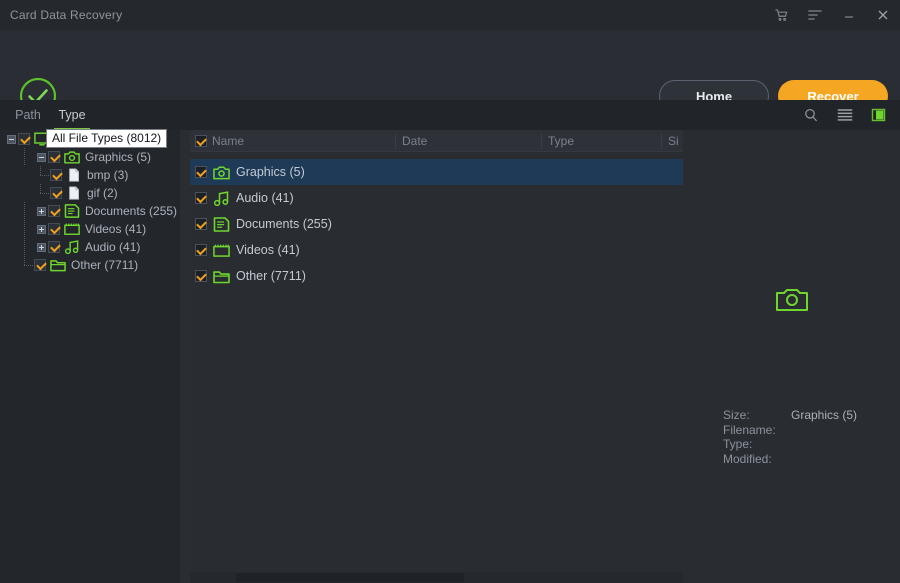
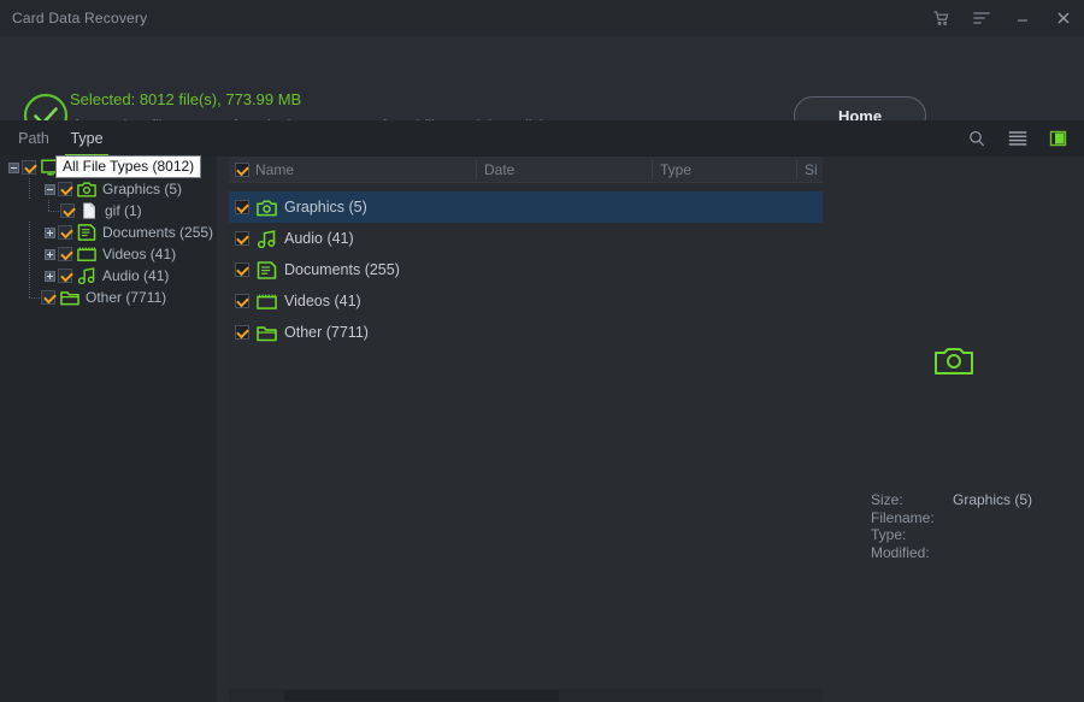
  Card Data Recovery
+ Selected: 8012 file(s), 773.99 MB
  Home
- Recover
  Path
  Type
  Graphics (5)
- bmp (3)
- gif (2)
+ gif (1)
  Documents (255)
  Videos (41)
  Audio (41)
  Other (7711)
  All File Types (8012)
  Name
  Date
  Type
  Si
  Graphics (5)
  Audio (41)
  Documents (255)
  Videos (41)
  Other (7711)
  Size:
  Graphics (5)
  Filename:
  Type:
  Modified:
